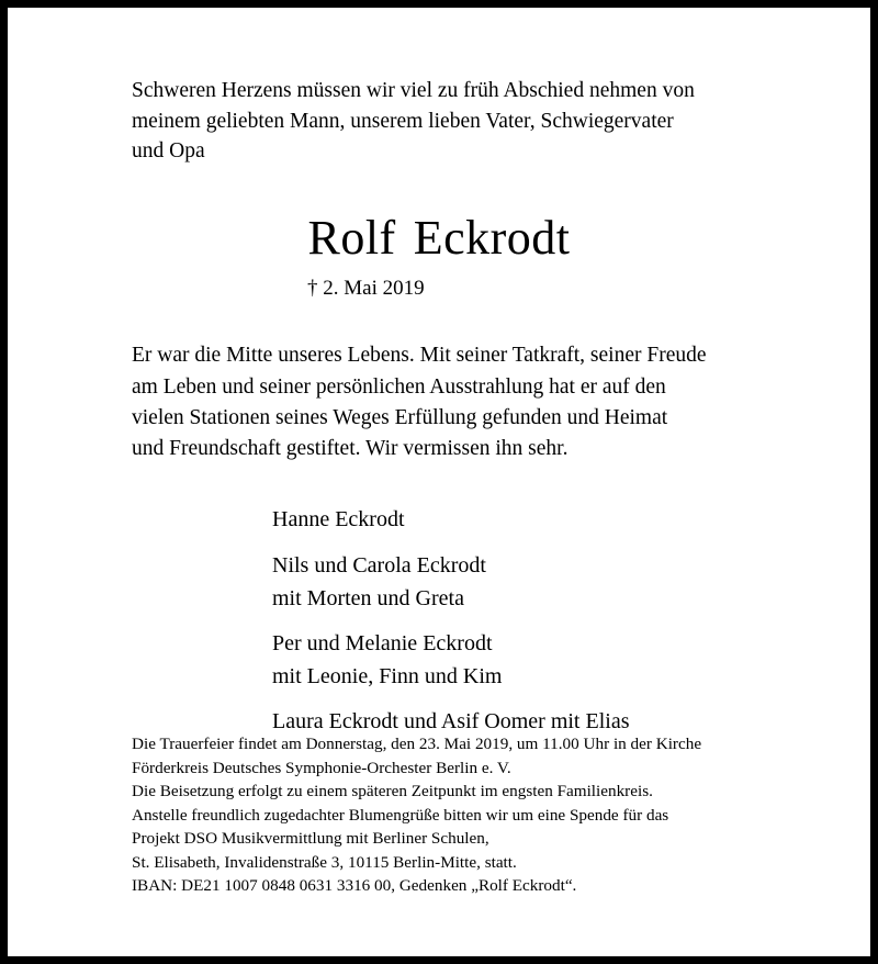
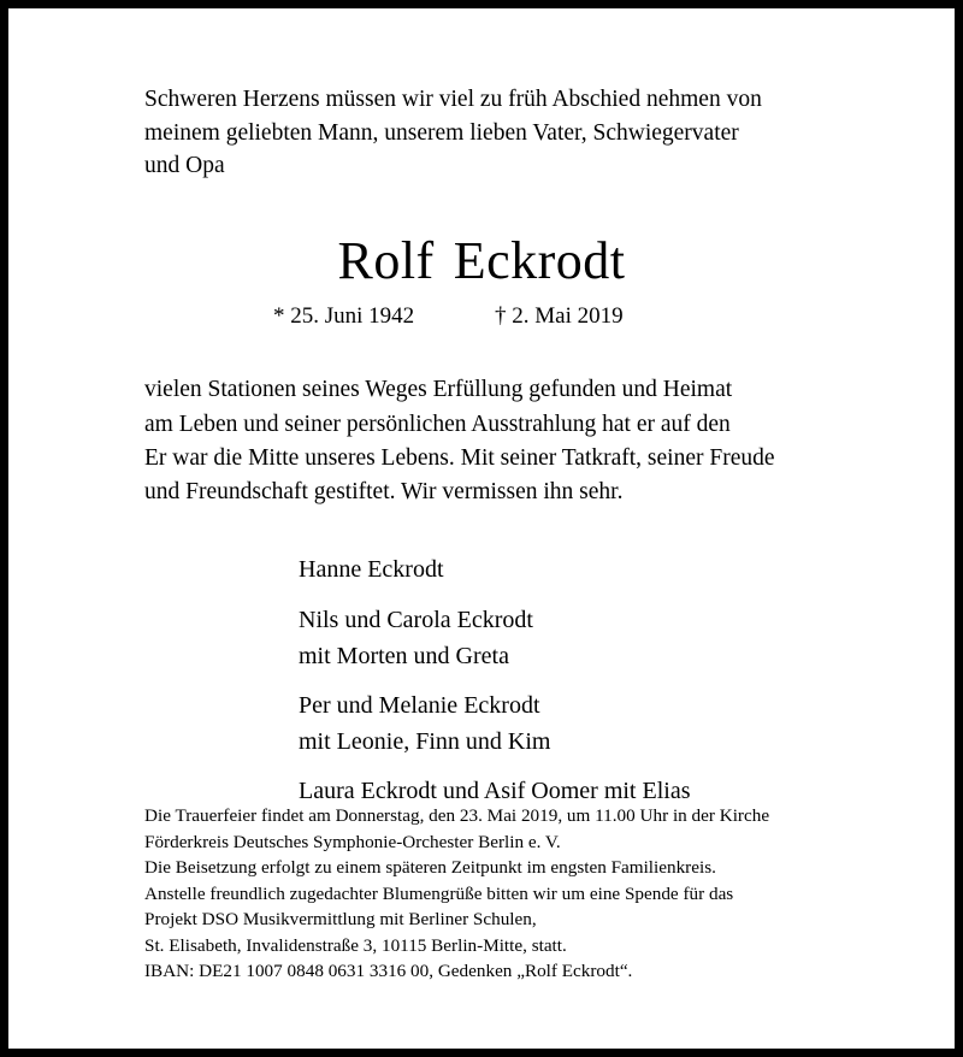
  Schweren Herzens müssen wir viel zu früh Abschied nehmen von
  meinem geliebten Mann, unserem lieben Vater, Schwiegervater
  und Opa
  Rolf Eckrodt
+ * 25. Juni 1942
  † 2. Mai 2019
- Er war die Mitte unseres Lebens. Mit seiner Tatkraft, seiner Freude
+ vielen Stationen seines Weges Erfüllung gefunden und Heimat
  am Leben und seiner persönlichen Ausstrahlung hat er auf den
- vielen Stationen seines Weges Erfüllung gefunden und Heimat
+ Er war die Mitte unseres Lebens. Mit seiner Tatkraft, seiner Freude
  und Freundschaft gestiftet. Wir vermissen ihn sehr.
  Hanne Eckrodt
  Nils und Carola Eckrodt
  mit Morten und Greta
  Per und Melanie Eckrodt
  mit Leonie, Finn und Kim
  Laura Eckrodt und Asif Oomer mit Elias
  Die Trauerfeier findet am Donnerstag, den 23. Mai 2019, um 11.00 Uhr in der Kirche
  Förderkreis Deutsches Symphonie-Orchester Berlin e. V.
  Die Beisetzung erfolgt zu einem späteren Zeitpunkt im engsten Familienkreis.
  Anstelle freundlich zugedachter Blumengrüße bitten wir um eine Spende für das
  Projekt DSO Musikvermittlung mit Berliner Schulen,
  St. Elisabeth, Invalidenstraße 3, 10115 Berlin-Mitte, statt.
  IBAN: DE21 1007 0848 0631 3316 00, Gedenken „Rolf Eckrodt“.
